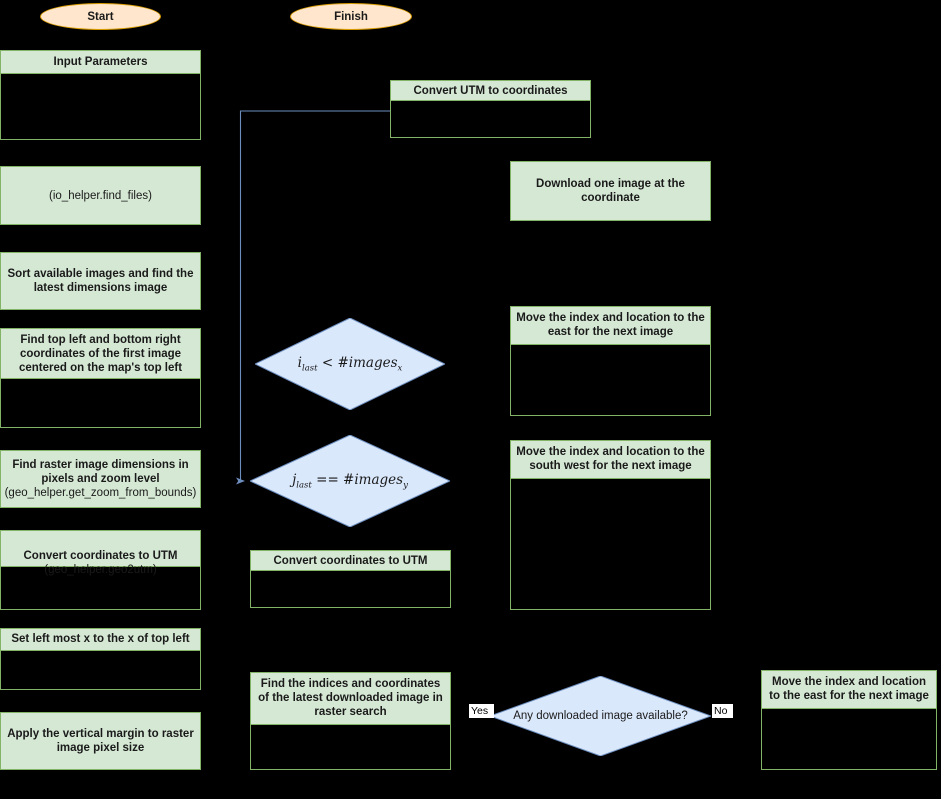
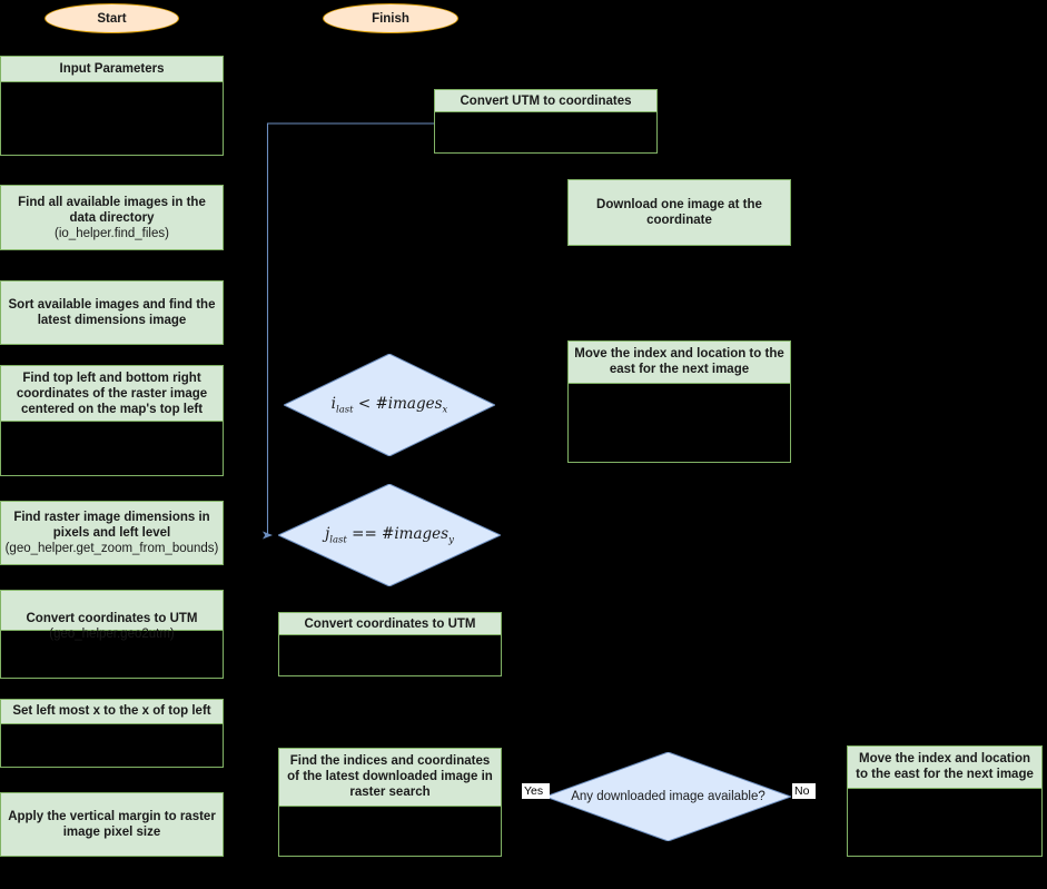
  Start
  Finish
  Input Parameters
+ Find all available images in the data directory
  (io_helper.find_files)
  Sort available images and find the latest dimensions image
- Find top left and bottom right coordinates of the first image centered on the map's top left
+ Find top left and bottom right coordinates of the raster image centered on the map's top left
- Find raster image dimensions in pixels and zoom level
+ Find raster image dimensions in pixels and left level
  (geo_helper.get_zoom_from_bounds)
  Convert coordinates to UTM
  (geo_helper.geo2utm)
  Set left most x to the x of top left
  Apply the vertical margin to raster image pixel size
  Convert UTM to coordinates
  ilast < #imagesx
  jlast == #imagesy
  Convert coordinates to UTM
  Find the indices and coordinates of the latest downloaded image in raster search
  Download one image at the coordinate
  Move the index and location to the east for the next image
- Move the index and location to the south west for the next image
  Any downloaded image available?
  Yes
  No
  Move the index and location to the east for the next image
